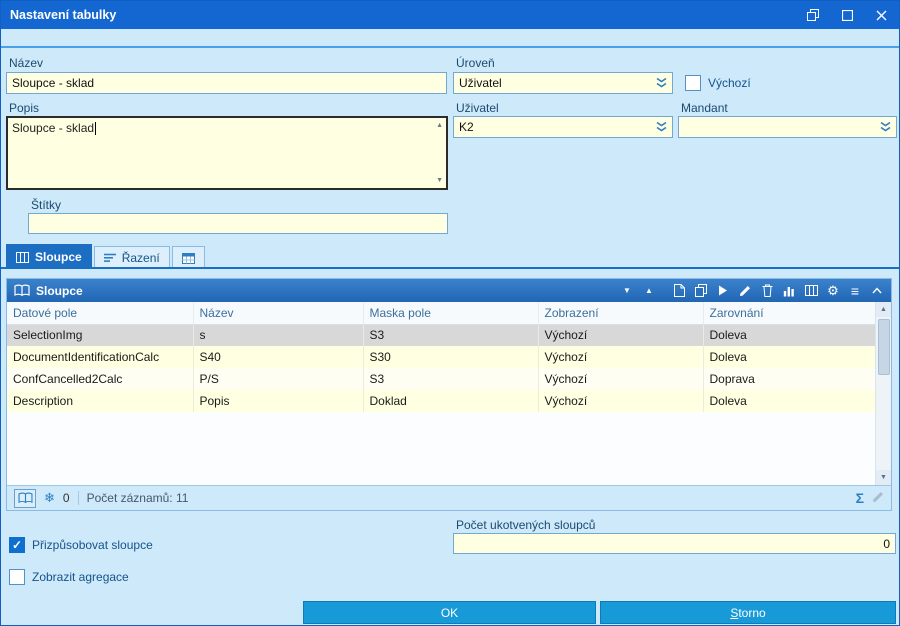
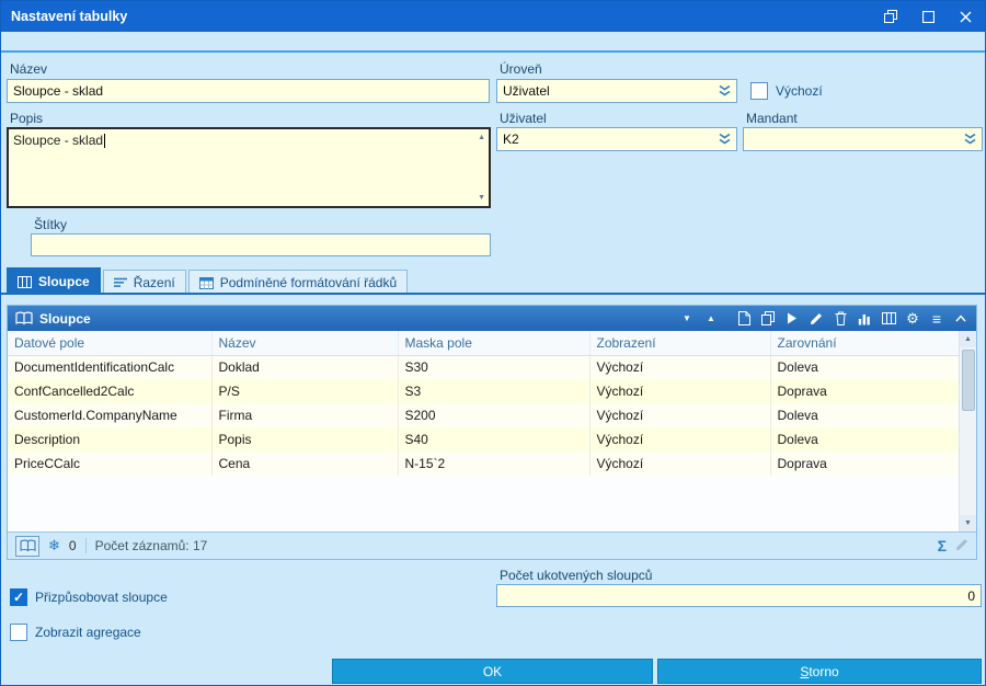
  Nastavení tabulky
  Název
  Sloupce - sklad
  Úroveň
  Uživatel
  Výchozí
  Popis
  Sloupce - sklad
  Uživatel
  K2
  Mandant
  Štítky
  Sloupce
  Řazení
+ Podmíněné formátování řádků
  Sloupce
  ▼
  ▲
  ⚙
  ≡
  Datové pole	Název	Maska pole	Zobrazení	Zarovnání
- SelectionImg	s	S3	Výchozí	Doleva
- DocumentIdentificationCalc	S40	S30	Výchozí	Doleva
+ DocumentIdentificationCalc	Doklad	S30	Výchozí	Doleva
  ConfCancelled2Calc	P/S	S3	Výchozí	Doprava
+ CustomerId.CompanyName	Firma	S200	Výchozí	Doleva
- Description	Popis	Doklad	Výchozí	Doleva
+ Description	Popis	S40	Výchozí	Doleva
+ PriceCCalc	Cena	N-15`2	Výchozí	Doprava
  ❄
  0
- Počet záznamů: 11
+ Počet záznamů: 17
  Σ
  Počet ukotvených sloupců
  0
  Přizpůsobovat sloupce
  Zobrazit agregace
  OK
  Storno
